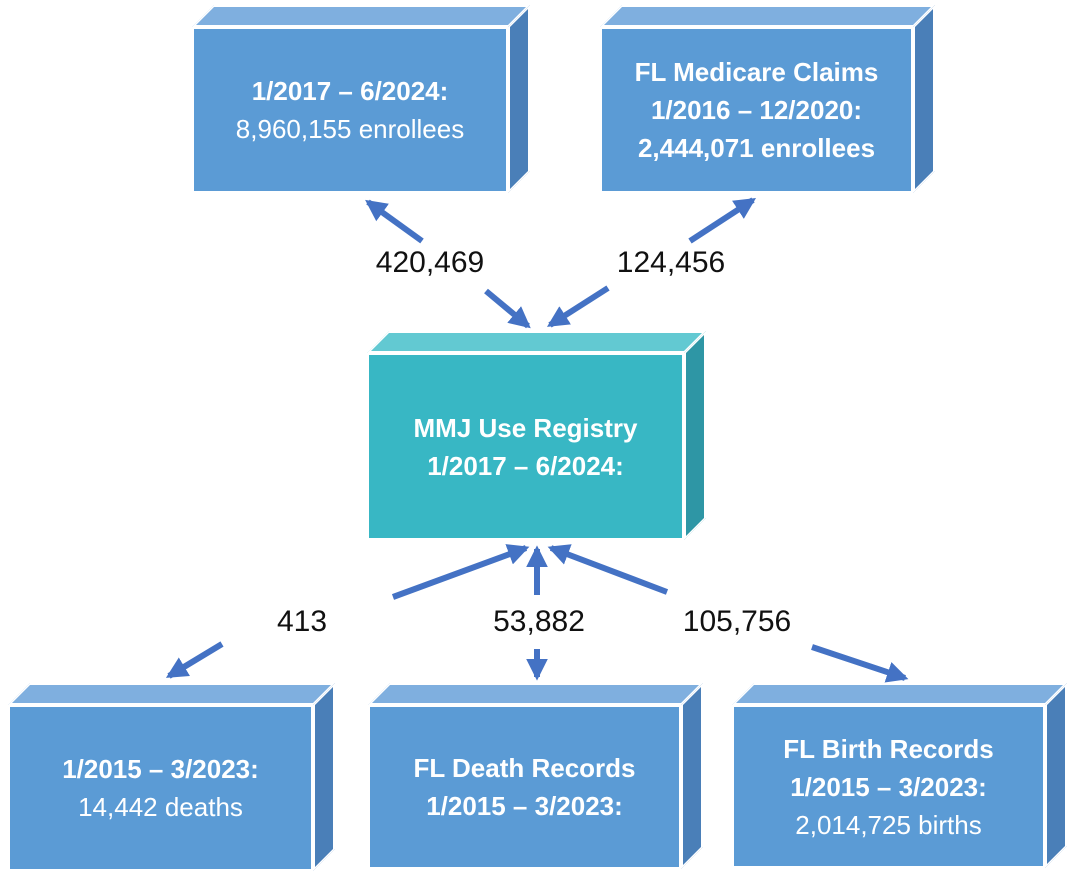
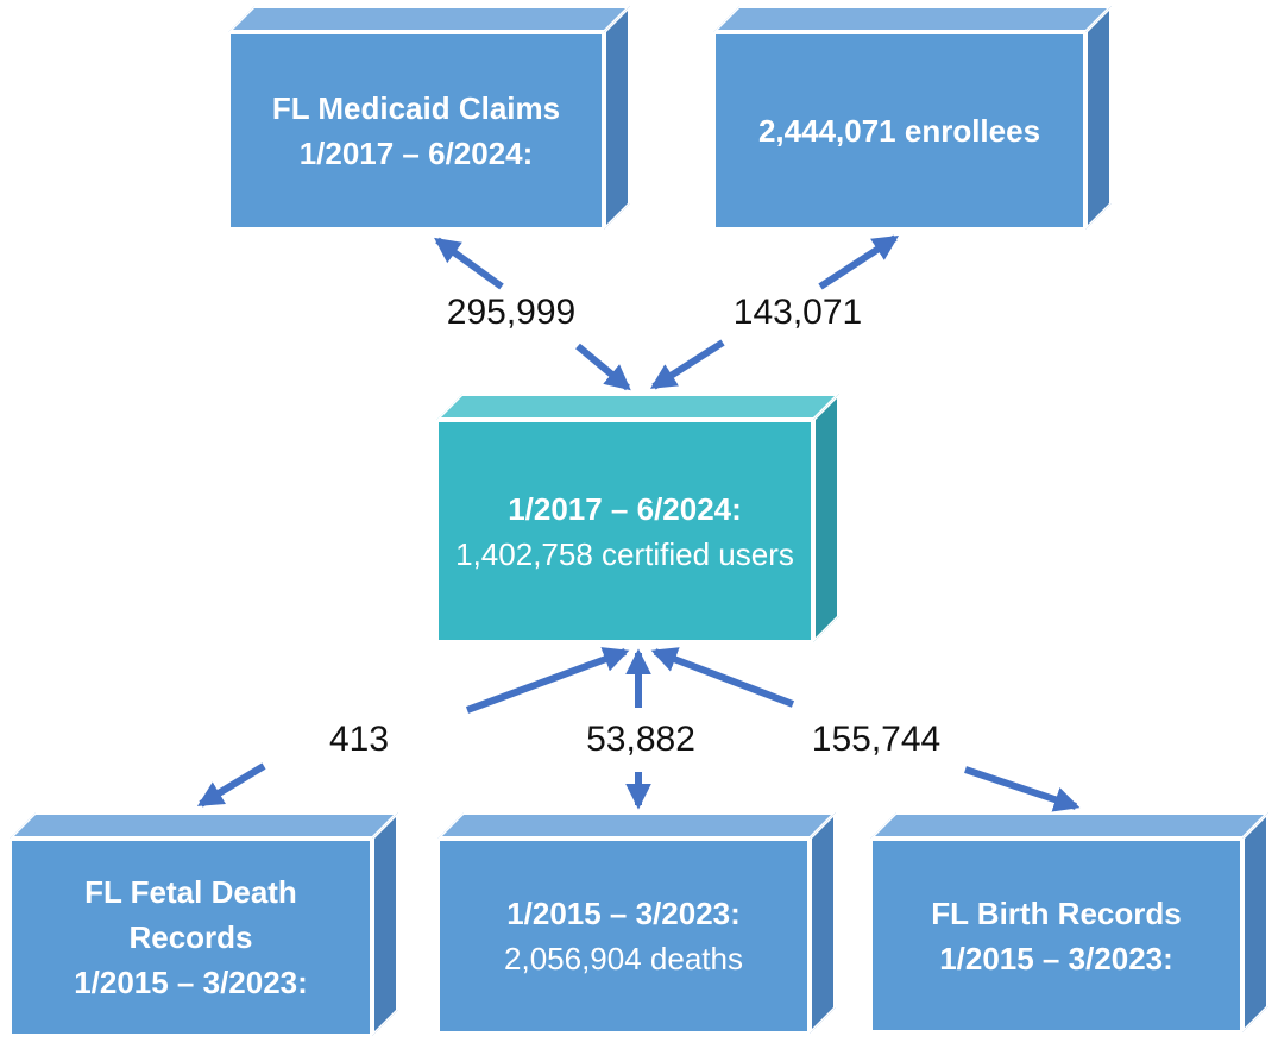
+ FL Medicaid Claims
  1/2017 – 6/2024:
- 8,960,155 enrollees
- FL Medicare Claims
- 1/2016 – 12/2020:
  2,444,071 enrollees
- MMJ Use Registry
  1/2017 – 6/2024:
+ 1,402,758 certified users
+ FL Fetal Death Records
  1/2015 – 3/2023:
- 14,442 deaths
- FL Death Records
  1/2015 – 3/2023:
+ 2,056,904 deaths
  FL Birth Records
  1/2015 – 3/2023:
- 2,014,725 births
- 420,469
+ 295,999
- 124,456
+ 143,071
  413
  53,882
- 105,756
+ 155,744
